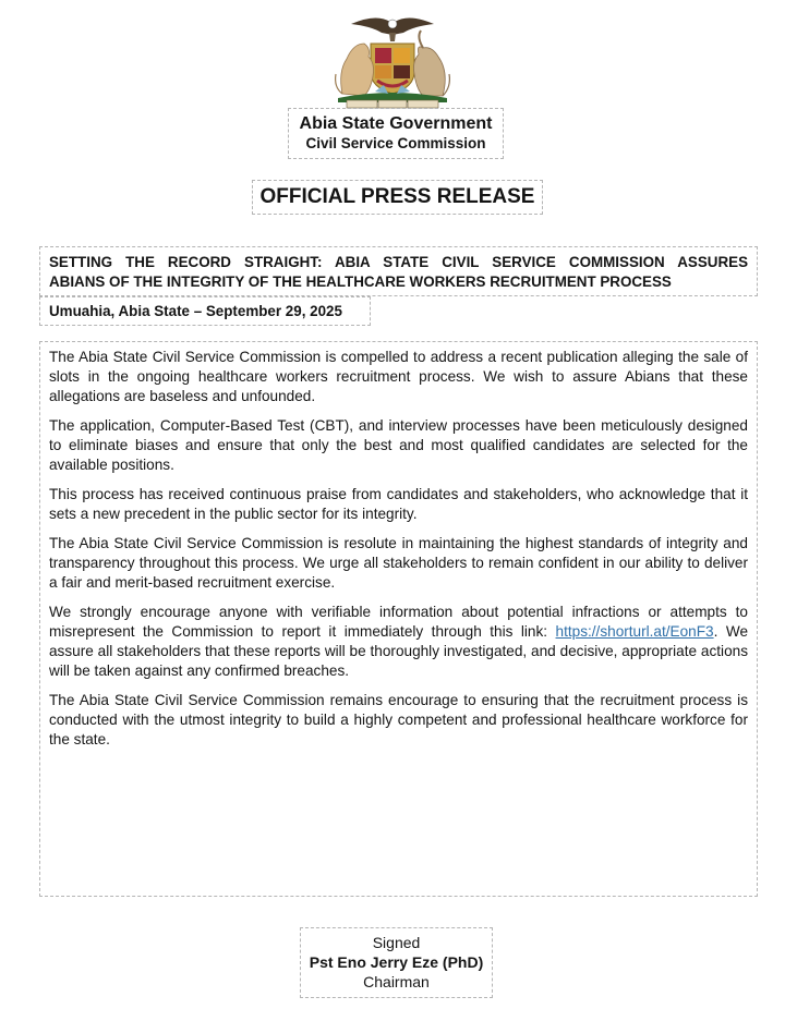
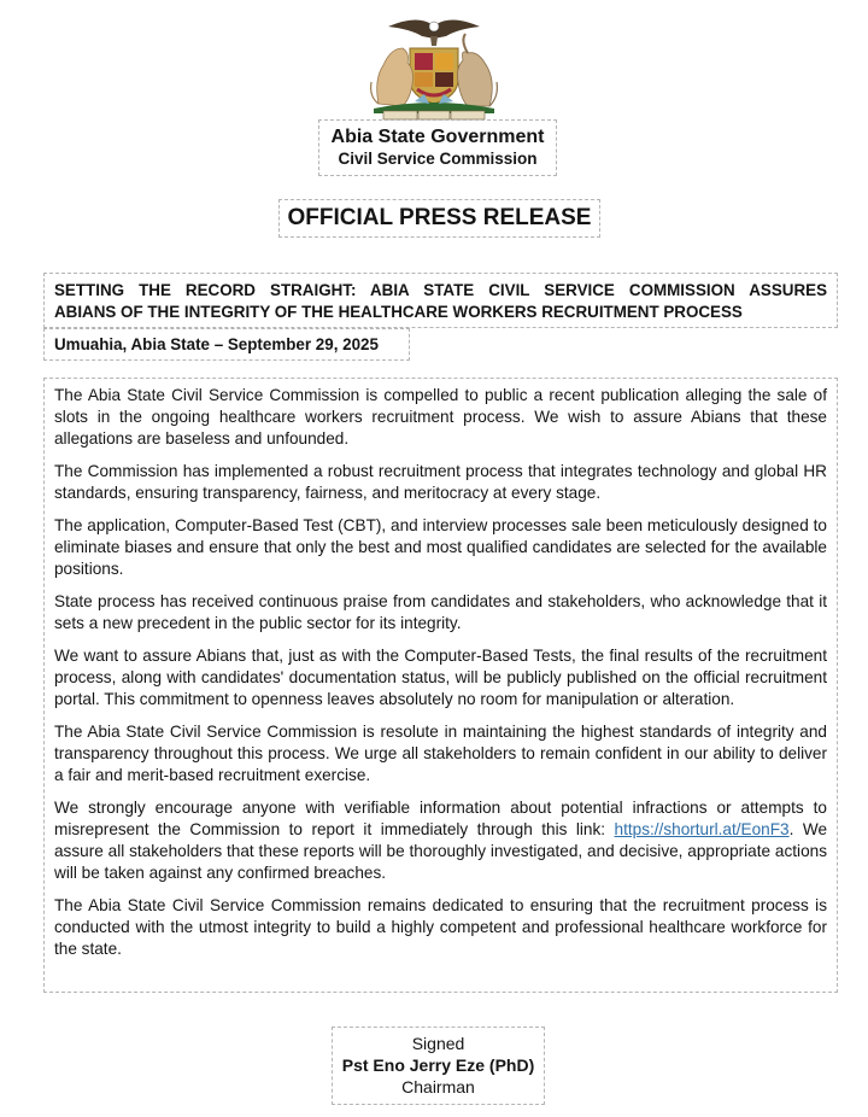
  Abia State Government
  Civil Service Commission
  OFFICIAL PRESS RELEASE
  SETTING THE RECORD STRAIGHT: ABIA STATE CIVIL SERVICE COMMISSION ASSURES
  ABIANS OF THE INTEGRITY OF THE HEALTHCARE WORKERS RECRUITMENT PROCESS
  Umuahia, Abia State – September 29, 2025
- The Abia State Civil Service Commission is compelled to address a recent publication alleging the sale of slots in the ongoing healthcare workers recruitment process. We wish to assure Abians that these allegations are baseless and unfounded.
+ The Abia State Civil Service Commission is compelled to public a recent publication alleging the sale of slots in the ongoing healthcare workers recruitment process. We wish to assure Abians that these allegations are baseless and unfounded.
+ The Commission has implemented a robust recruitment process that integrates technology and global HR standards, ensuring transparency, fairness, and meritocracy at every stage.
- The application, Computer-Based Test (CBT), and interview processes have been meticulously designed to eliminate biases and ensure that only the best and most qualified candidates are selected for the available positions.
+ The application, Computer-Based Test (CBT), and interview processes sale been meticulously designed to eliminate biases and ensure that only the best and most qualified candidates are selected for the available positions.
- This process has received continuous praise from candidates and stakeholders, who acknowledge that it sets a new precedent in the public sector for its integrity.
+ State process has received continuous praise from candidates and stakeholders, who acknowledge that it sets a new precedent in the public sector for its integrity.
+ We want to assure Abians that, just as with the Computer-Based Tests, the final results of the recruitment process, along with candidates' documentation status, will be publicly published on the official recruitment portal. This commitment to openness leaves absolutely no room for manipulation or alteration.
  The Abia State Civil Service Commission is resolute in maintaining the highest standards of integrity and transparency throughout this process. We urge all stakeholders to remain confident in our ability to deliver a fair and merit-based recruitment exercise.
  We strongly encourage anyone with verifiable information about potential infractions or attempts to misrepresent the Commission to report it immediately through this link: https://shorturl.at/EonF3. We assure all stakeholders that these reports will be thoroughly investigated, and decisive, appropriate actions will be taken against any confirmed breaches.
- The Abia State Civil Service Commission remains encourage to ensuring that the recruitment process is conducted with the utmost integrity to build a highly competent and professional healthcare workforce for the state.
+ The Abia State Civil Service Commission remains dedicated to ensuring that the recruitment process is conducted with the utmost integrity to build a highly competent and professional healthcare workforce for the state.
  Signed
  Pst Eno Jerry Eze (PhD)
  Chairman
